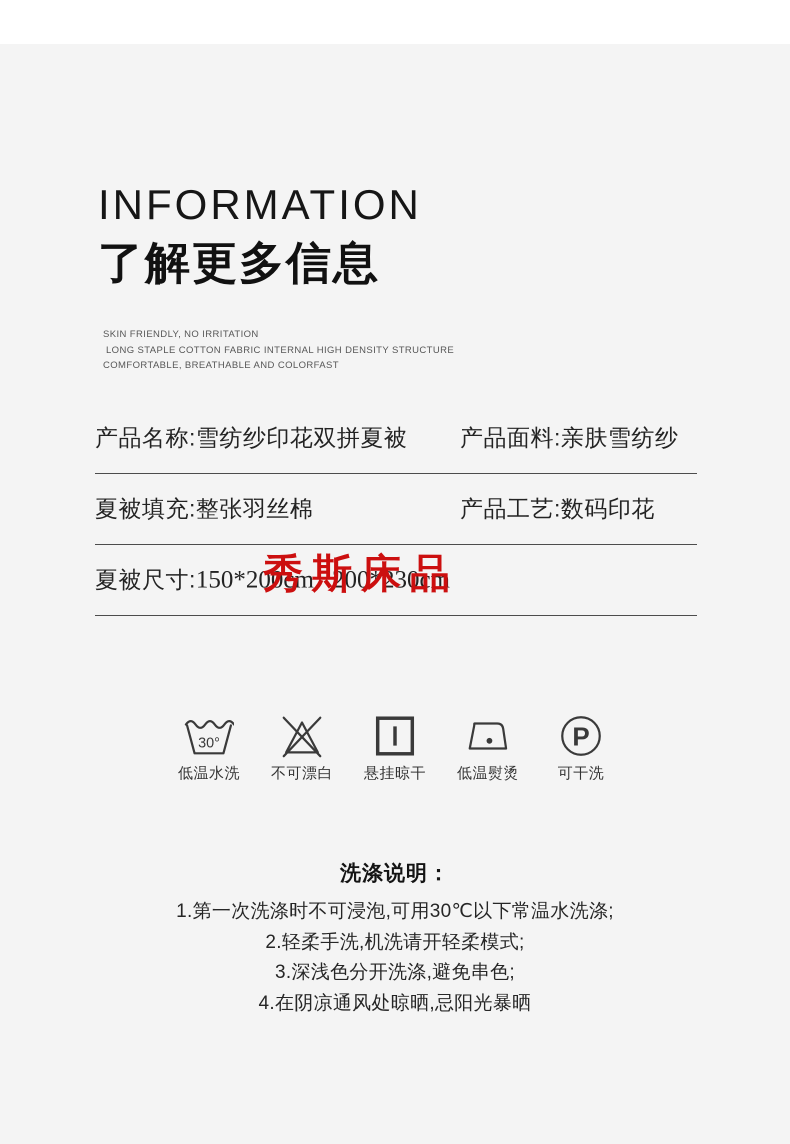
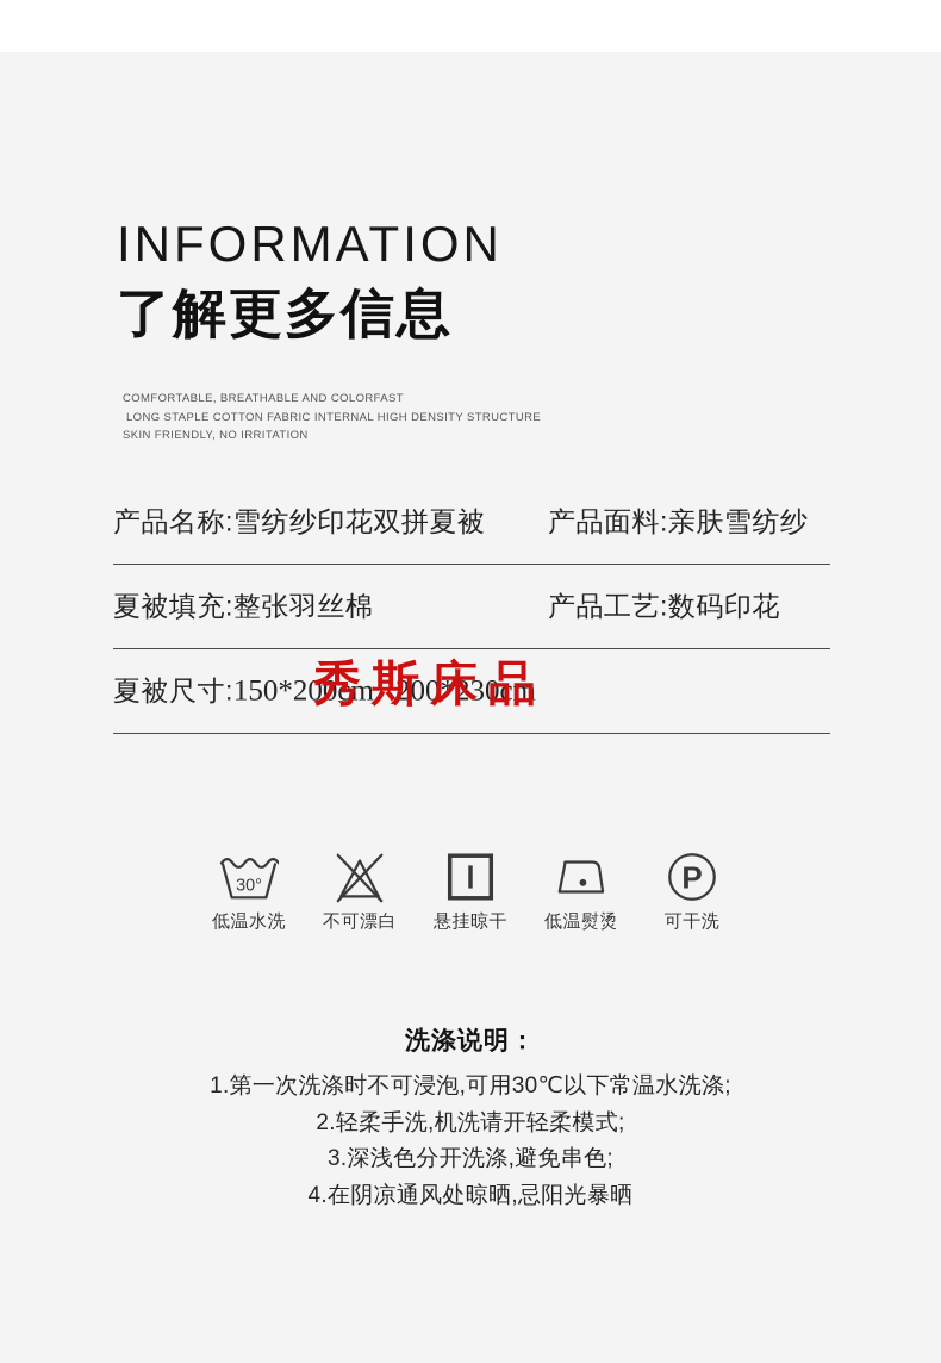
  INFORMATION
  了解更多信息
- SKIN FRIENDLY, NO IRRITATION
+ COMFORTABLE, BREATHABLE AND COLORFAST
  LONG STAPLE COTTON FABRIC INTERNAL HIGH DENSITY STRUCTURE
- COMFORTABLE, BREATHABLE AND COLORFAST
+ SKIN FRIENDLY, NO IRRITATION
  产品名称:雪纺纱印花双拼夏被
  产品面料:亲肤雪纺纱
  夏被填充:整张羽丝棉
  产品工艺:数码印花
  夏被尺寸:150*200cm 200*230cm
  秀斯床品
  30°
  低温水洗
  不可漂白
  悬挂晾干
  低温熨烫
  P
  可干洗
  洗涤说明：
  1.第一次洗涤时不可浸泡,可用30℃以下常温水洗涤;
  2.轻柔手洗,机洗请开轻柔模式;
  3.深浅色分开洗涤,避免串色;
  4.在阴凉通风处晾晒,忌阳光暴晒
